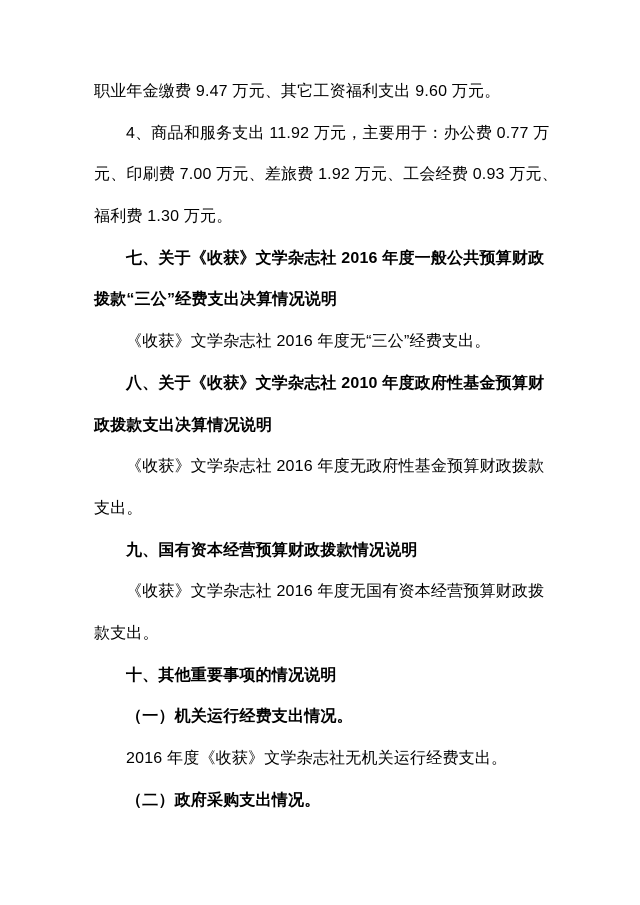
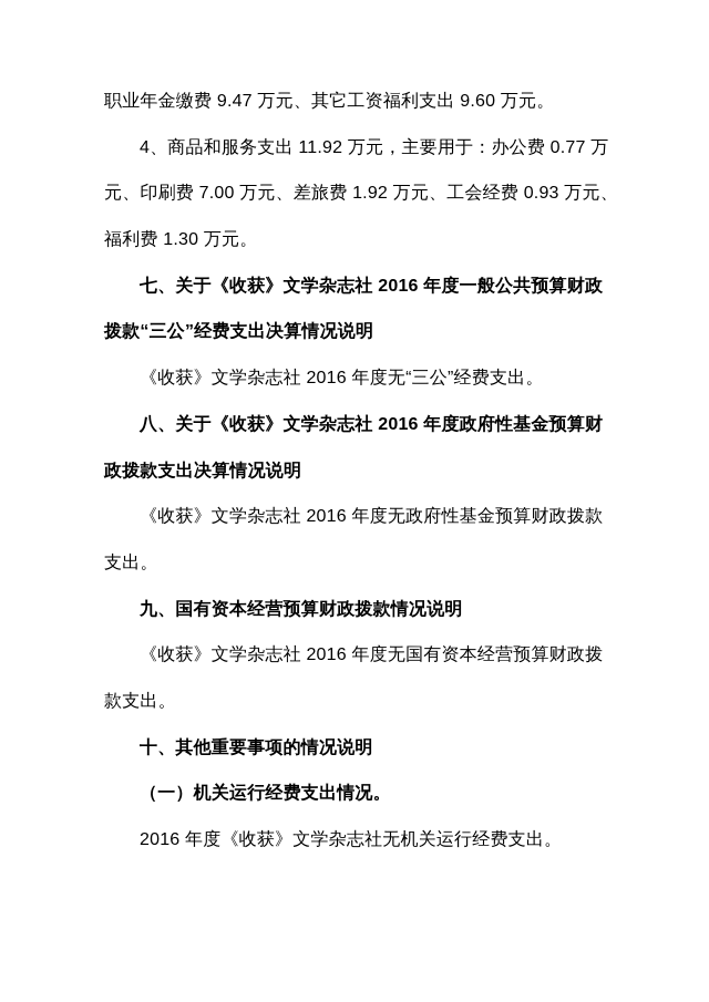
  职业年金缴费 9.47 万元、其它工资福利支出 9.60 万元。
  4、商品和服务支出 11.92 万元，主要用于：办公费 0.77 万
  元、印刷费 7.00 万元、差旅费 1.92 万元、工会经费 0.93 万元、
  福利费 1.30 万元。
  七、关于《收获》文学杂志社 2016 年度一般公共预算财政
  拨款“三公”经费支出决算情况说明
  《收获》文学杂志社 2016 年度无“三公”经费支出。
- 八、关于《收获》文学杂志社 2010 年度政府性基金预算财
+ 八、关于《收获》文学杂志社 2016 年度政府性基金预算财
  政拨款支出决算情况说明
  《收获》文学杂志社 2016 年度无政府性基金预算财政拨款
  支出。
  九、国有资本经营预算财政拨款情况说明
  《收获》文学杂志社 2016 年度无国有资本经营预算财政拨
  款支出。
  十、其他重要事项的情况说明
  （一）机关运行经费支出情况。
  2016 年度《收获》文学杂志社无机关运行经费支出。
- （二）政府采购支出情况。
